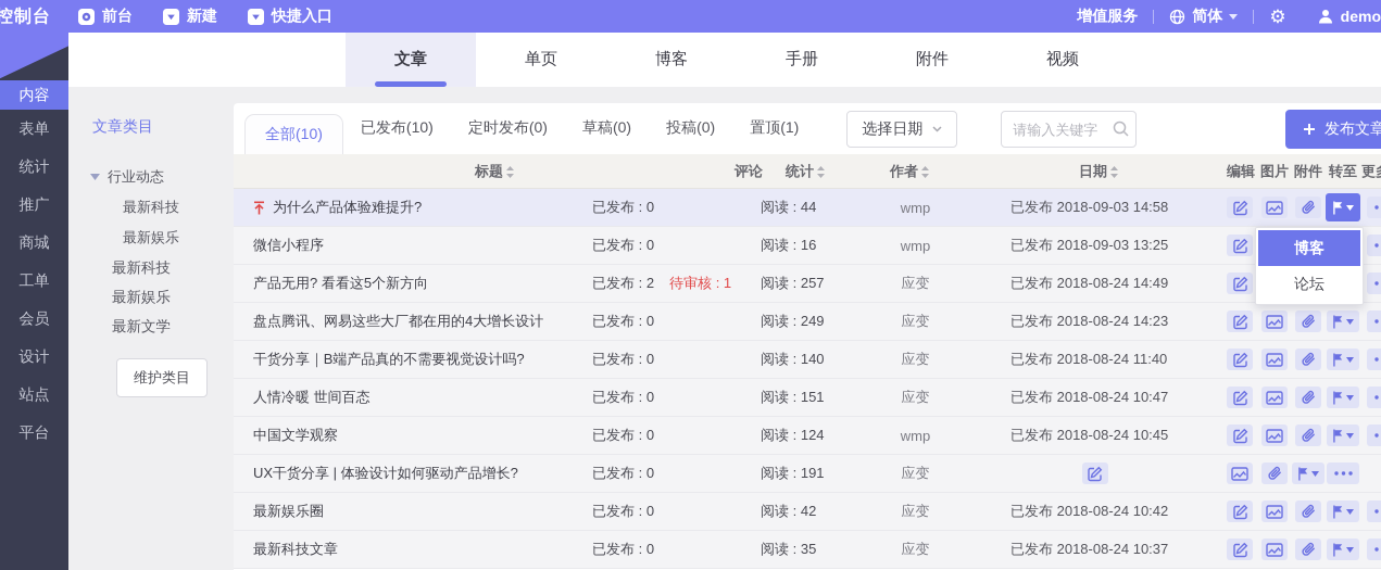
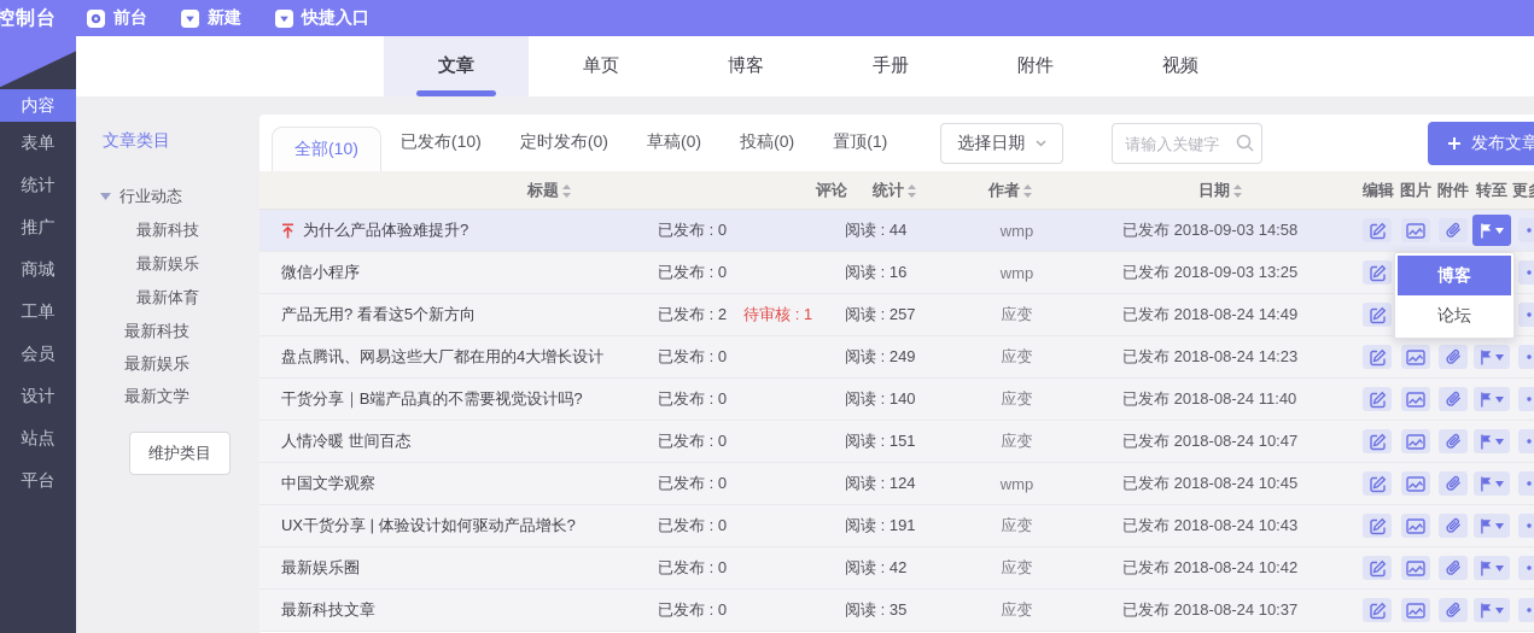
  控制台
  前台
  新建
  快捷入口
- 增值服务
- 简体
- ⚙
- demo
  内容
  表单
  统计
  推广
  商城
  工单
  会员
  设计
  站点
  平台
  文章
  单页
  博客
  手册
  附件
  视频
  文章类目
  行业动态
  最新科技
  最新娱乐
+ 最新体育
  最新科技
  最新娱乐
  最新文学
  维护类目
  全部(10)
  已发布(10)
  定时发布(0)
  草稿(0)
  投稿(0)
  置顶(1)
  选择日期
  请输入关键字
  发布文章
  标题
  评论
  统计
  作者
  日期
  编辑
  图片
  附件
  转至
  为什么产品体验难提升?
  已发布 : 0
  阅读 : 44
  wmp
  已发布 2018-09-03 14:58
  微信小程序
  已发布 : 0
  阅读 : 16
  wmp
  已发布 2018-09-03 13:25
  产品无用? 看看这5个新方向
  已发布 : 2 待审核 : 1
  阅读 : 257
  应变
  已发布 2018-08-24 14:49
  盘点腾讯、网易这些大厂都在用的4大增长设计
  已发布 : 0
  阅读 : 249
  应变
  已发布 2018-08-24 14:23
  干货分享｜B端产品真的不需要视觉设计吗?
  已发布 : 0
  阅读 : 140
  应变
  已发布 2018-08-24 11:40
  人情冷暖 世间百态
  已发布 : 0
  阅读 : 151
  应变
  已发布 2018-08-24 10:47
  中国文学观察
  已发布 : 0
  阅读 : 124
  wmp
  已发布 2018-08-24 10:45
  UX干货分享 | 体验设计如何驱动产品增长?
  已发布 : 0
  阅读 : 191
  应变
+ 已发布 2018-08-24 10:43
  最新娱乐圈
  已发布 : 0
  阅读 : 42
  应变
  已发布 2018-08-24 10:42
  最新科技文章
  已发布 : 0
  阅读 : 35
  应变
  已发布 2018-08-24 10:37
  博客
  论坛
